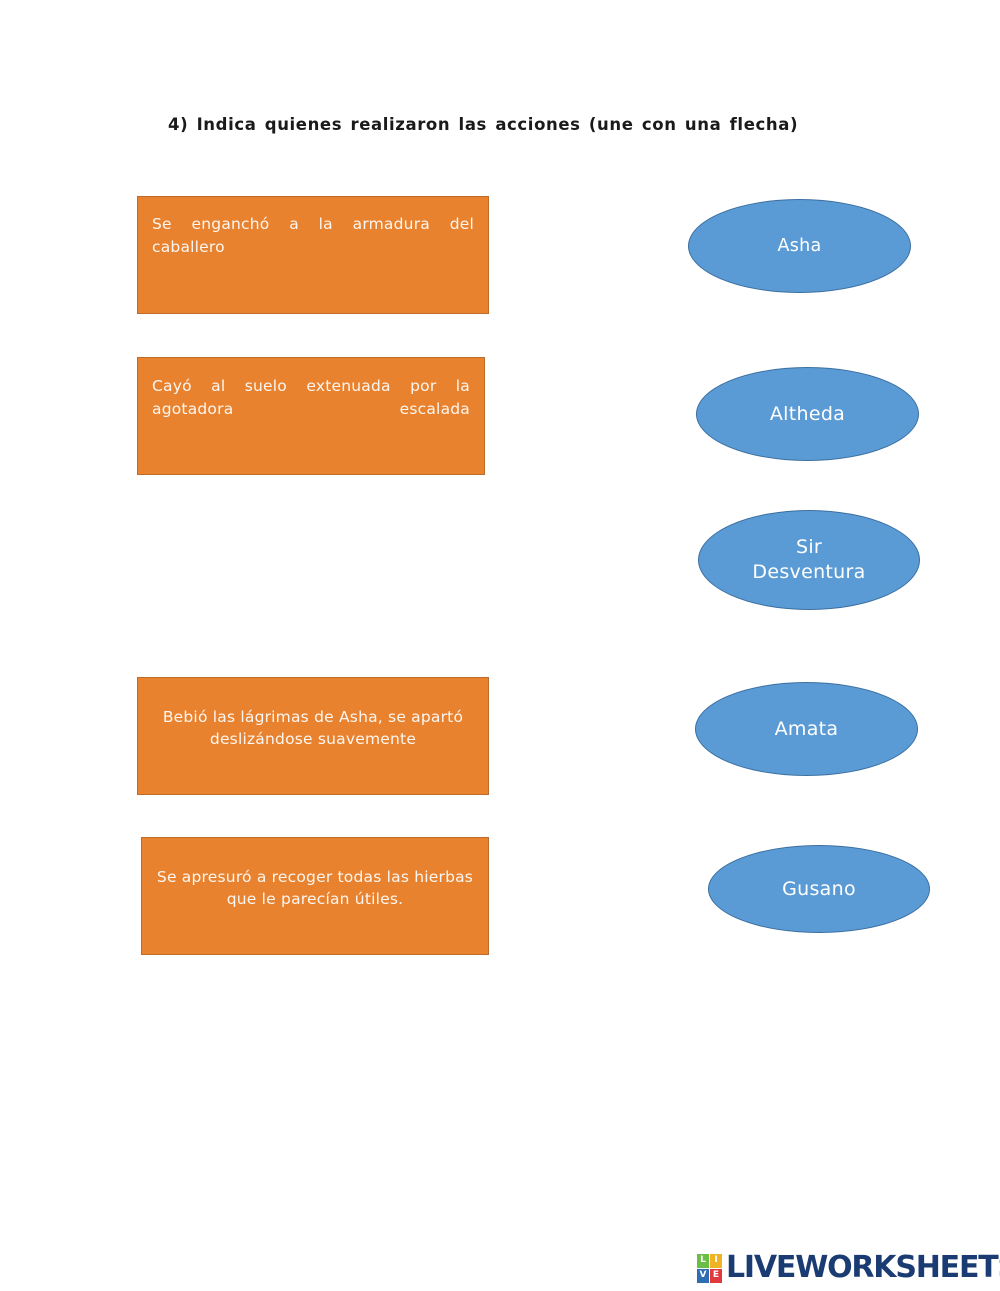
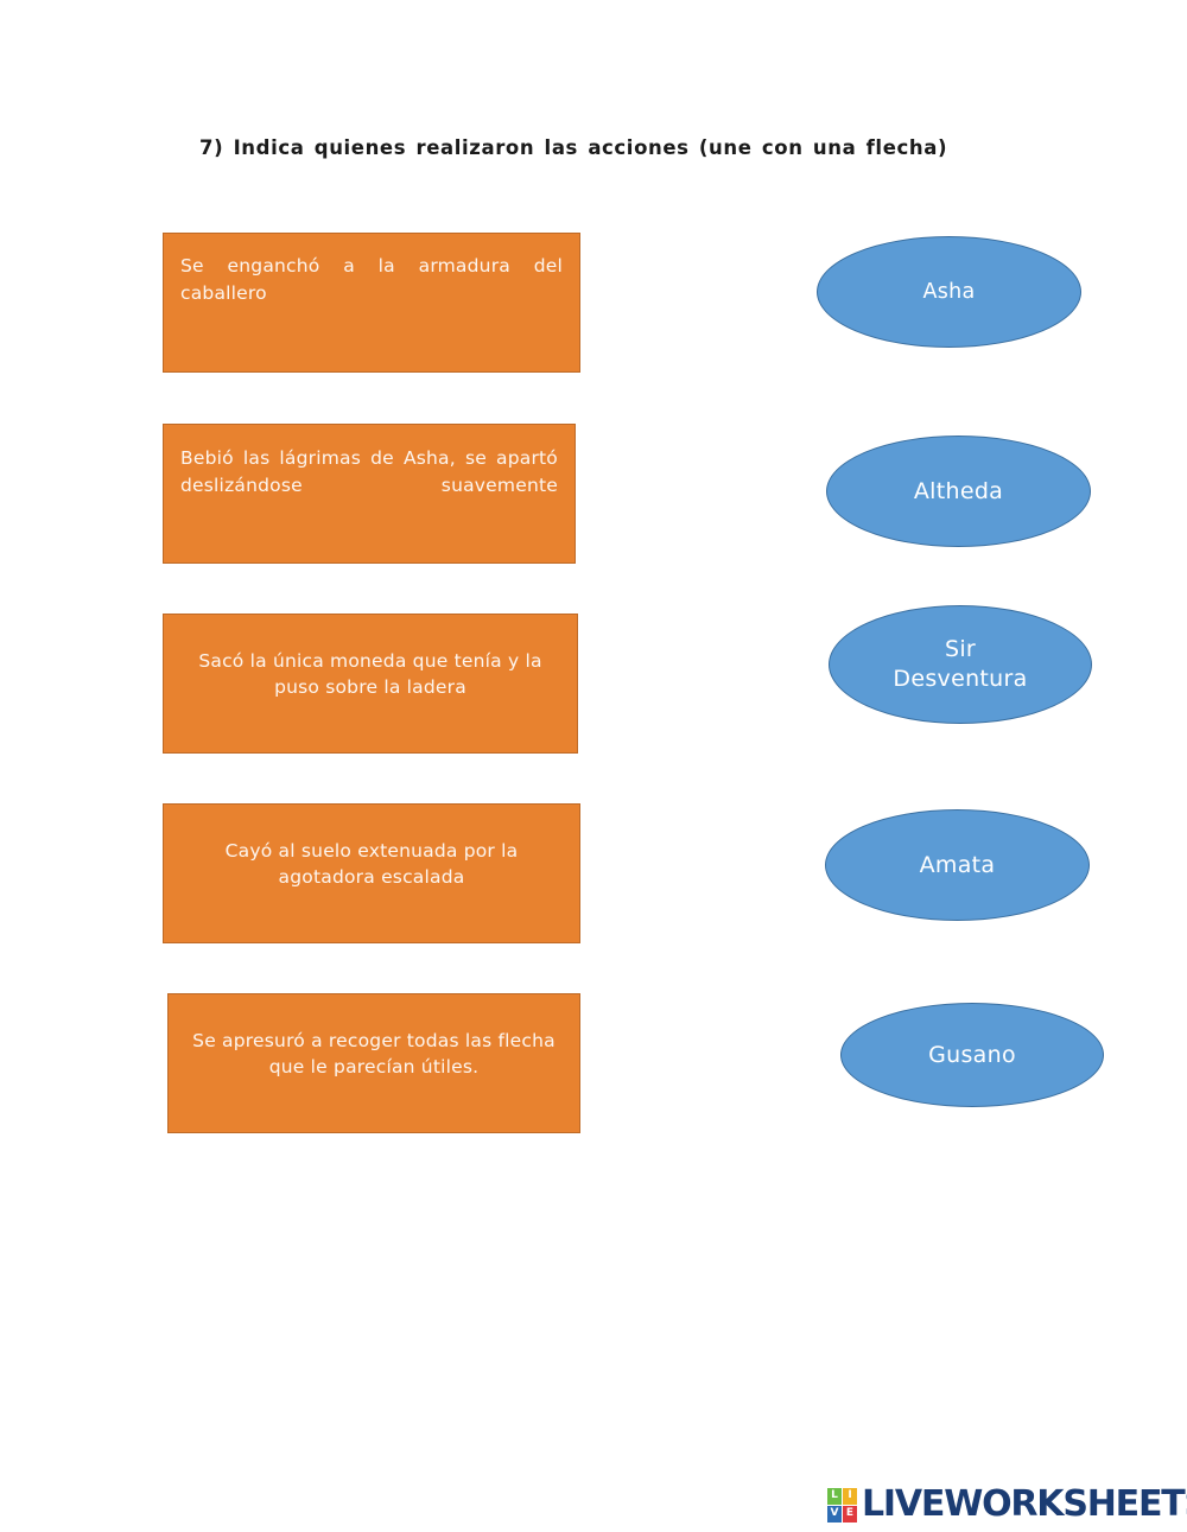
- 4) Indica quienes realizaron las acciones (une con una flecha)
+ 7) Indica quienes realizaron las acciones (une con una flecha)
  Se enganchó a la armadura del caballero
- Cayó al suelo extenuada por la agotadora escalada
+ Bebió las lágrimas de Asha, se apartó deslizándose suavemente
+ Sacó la única moneda que tenía y la puso sobre la ladera
- Bebió las lágrimas de Asha, se apartó deslizándose suavemente
+ Cayó al suelo extenuada por la agotadora escalada
- Se apresuró a recoger todas las hierbas que le parecían útiles.
+ Se apresuró a recoger todas las flecha que le parecían útiles.
  Asha
  Altheda
  Sir
  Desventura
  Amata
  Gusano
  L
  I
  V
  E
  LIVEWORKSHEET
